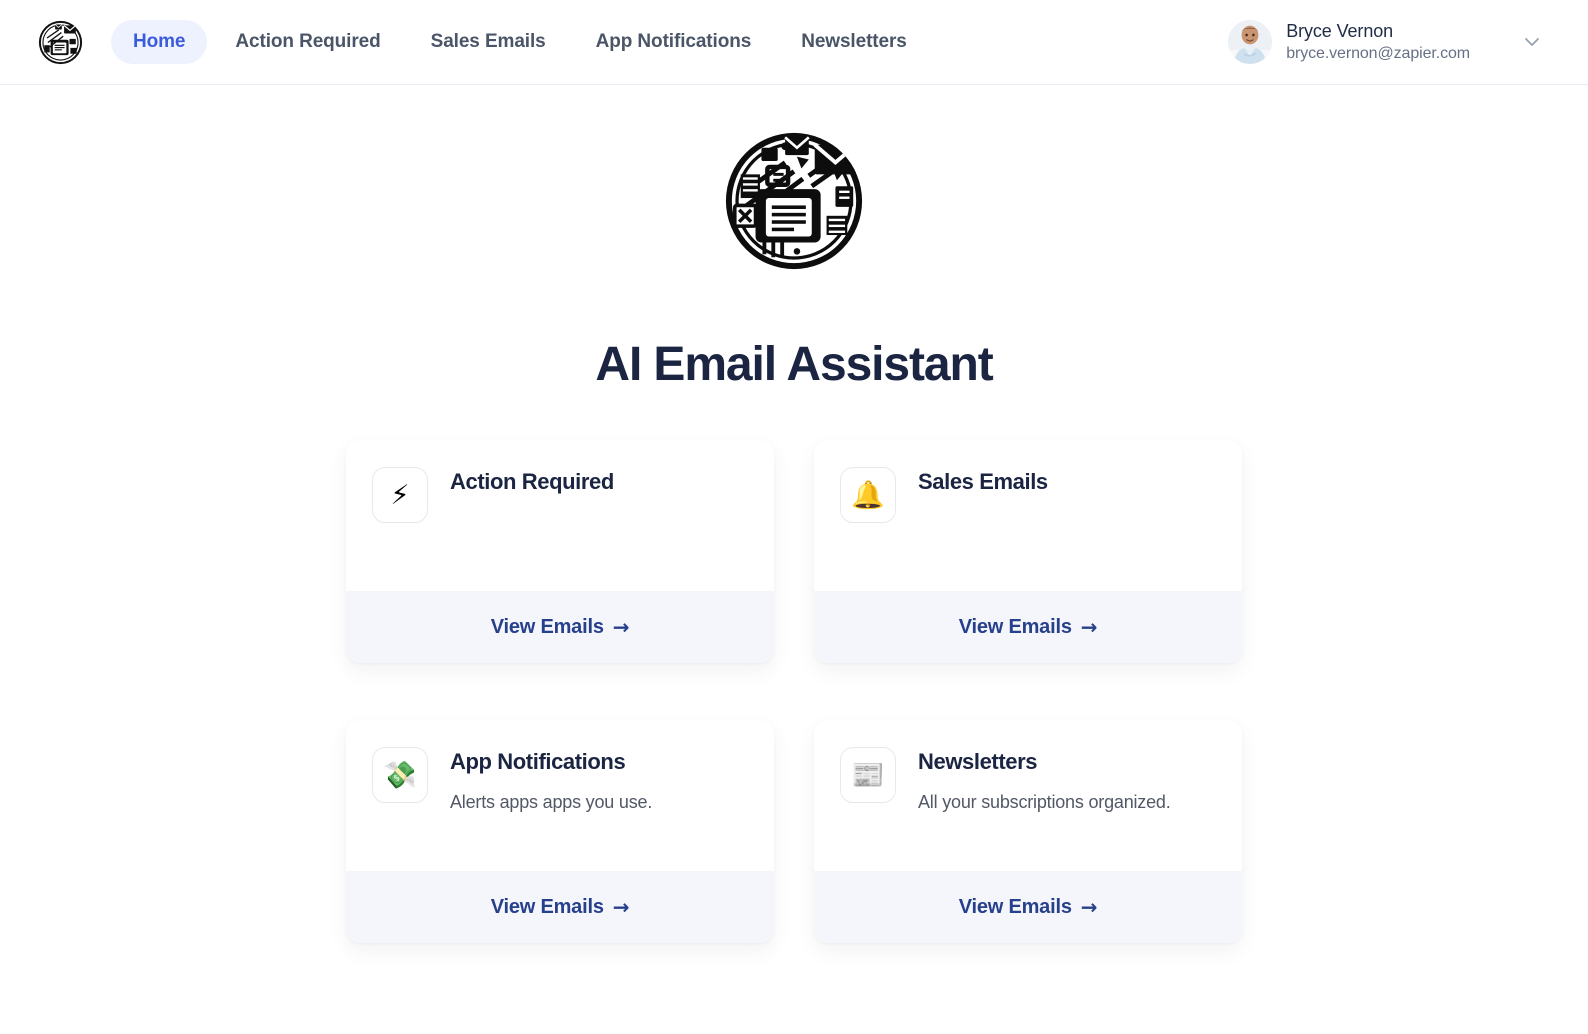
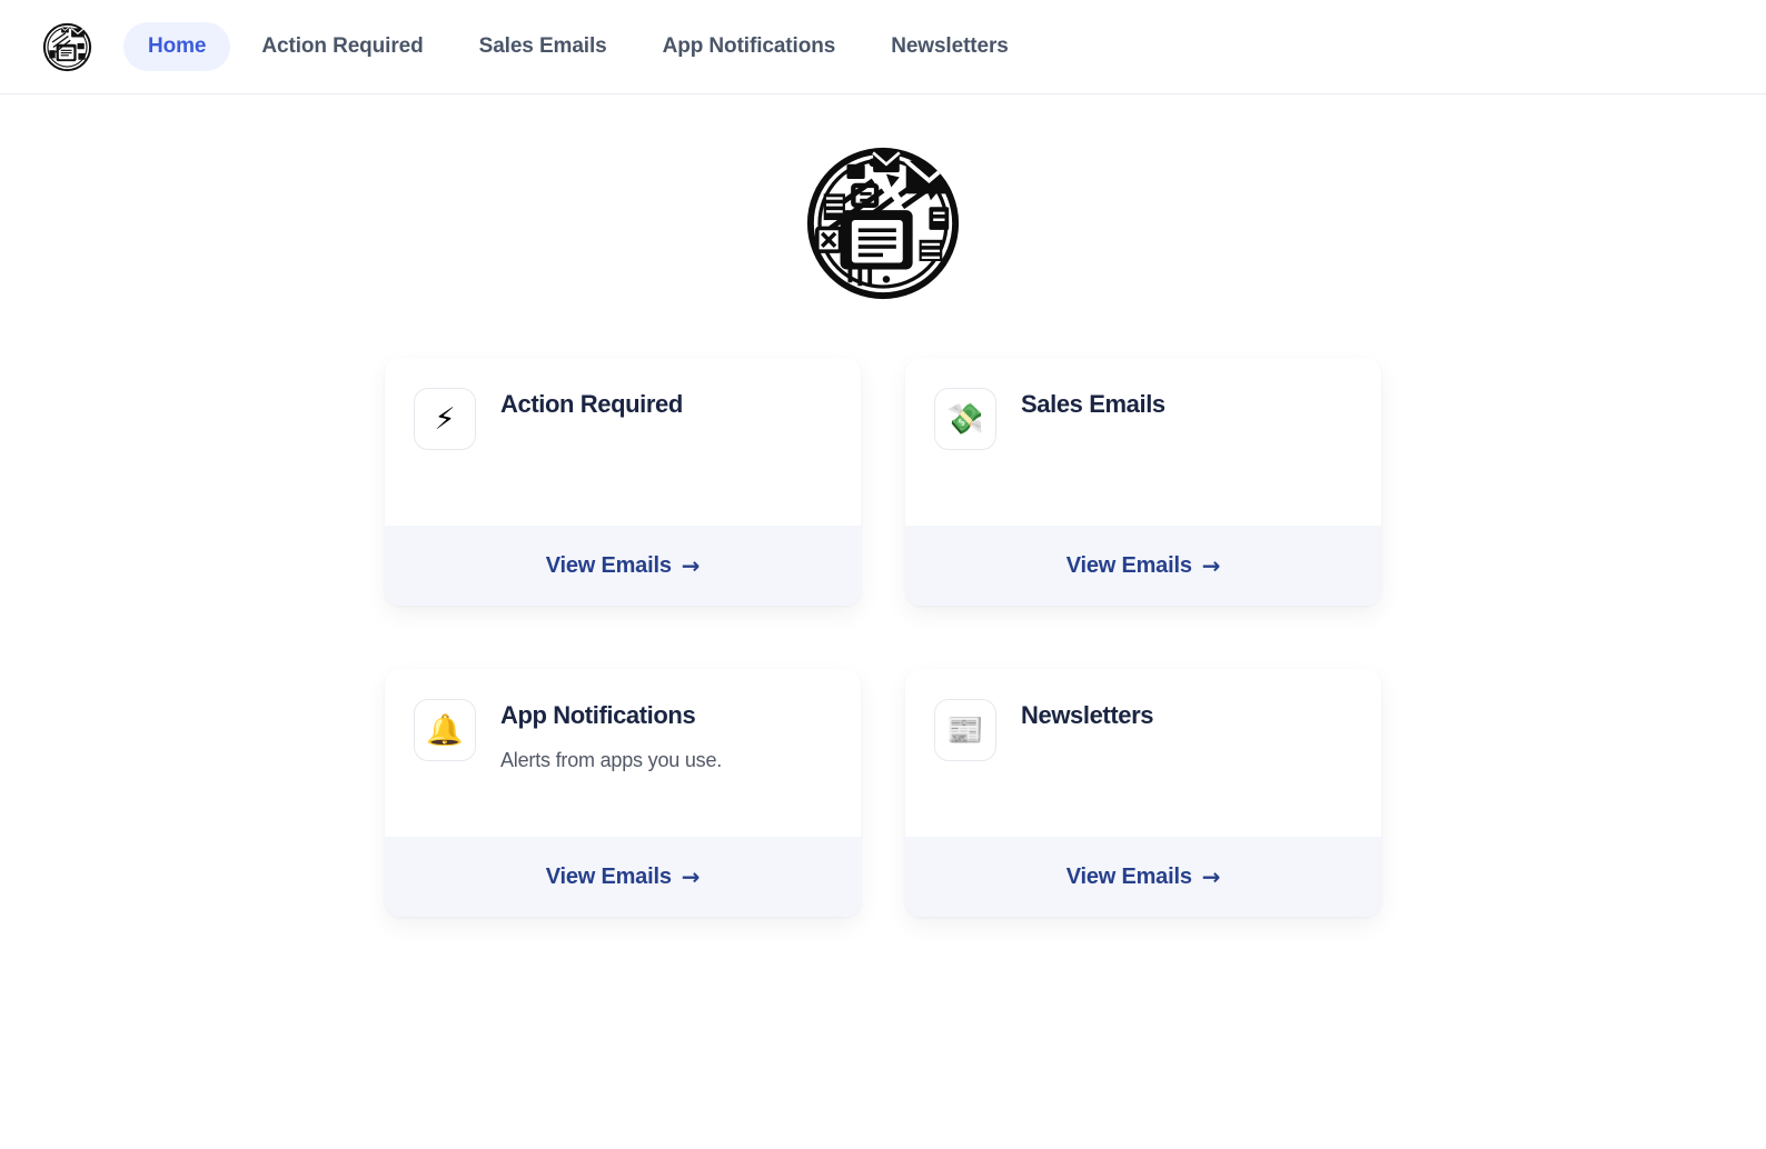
  Home
  Action Required
  Sales Emails
  App Notifications
  Newsletters
- Bryce Vernon
- bryce.vernon@zapier.com
- AI Email Assistant
  ⚡
  Action Required
  View Emails
  →
- 🔔
+ 💸
  Sales Emails
  View Emails
  →
- 💸
+ 🔔
  App Notifications
- Alerts apps apps you use.
+ Alerts from apps you use.
  View Emails
  →
  📰
  Newsletters
- All your subscriptions organized.
  View Emails
  →
